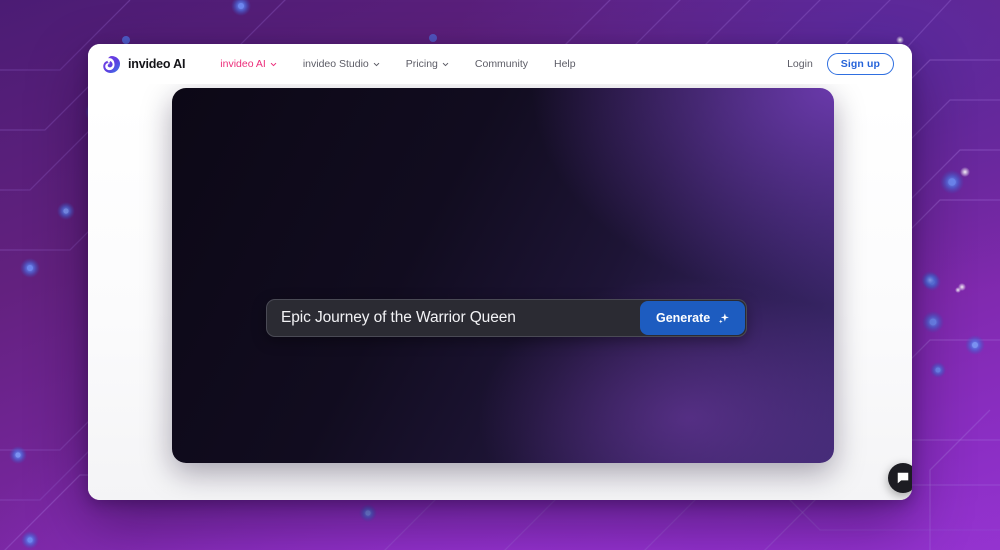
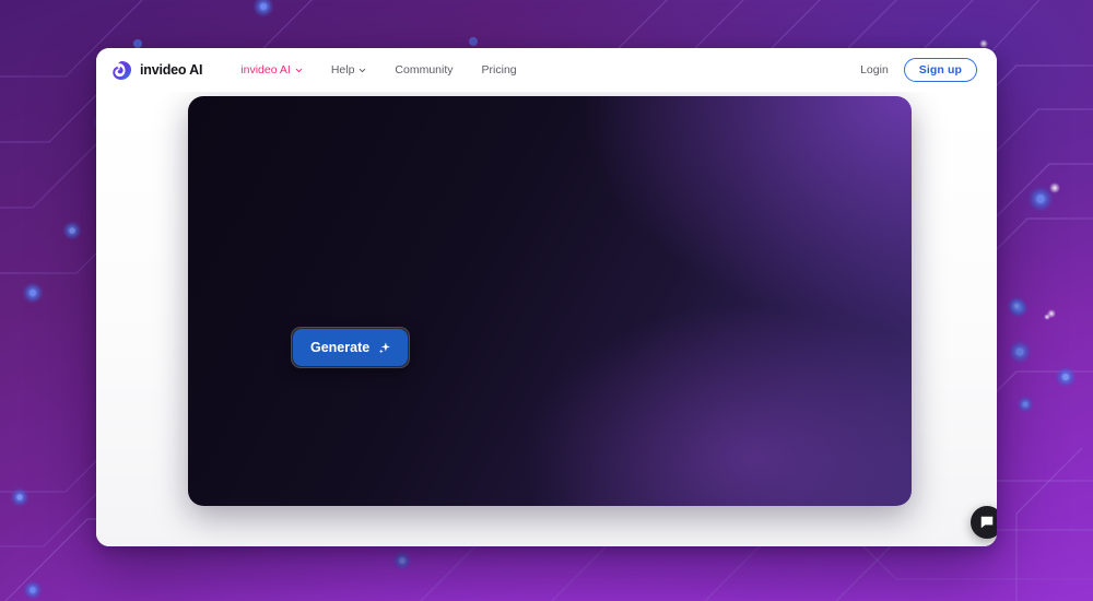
  invideo AI
  invideo AI
- invideo Studio
- Pricing
+ Help
  Community
- Help
+ Pricing
  Login
  Sign up
- Epic Journey of the Warrior Queen
  Generate
